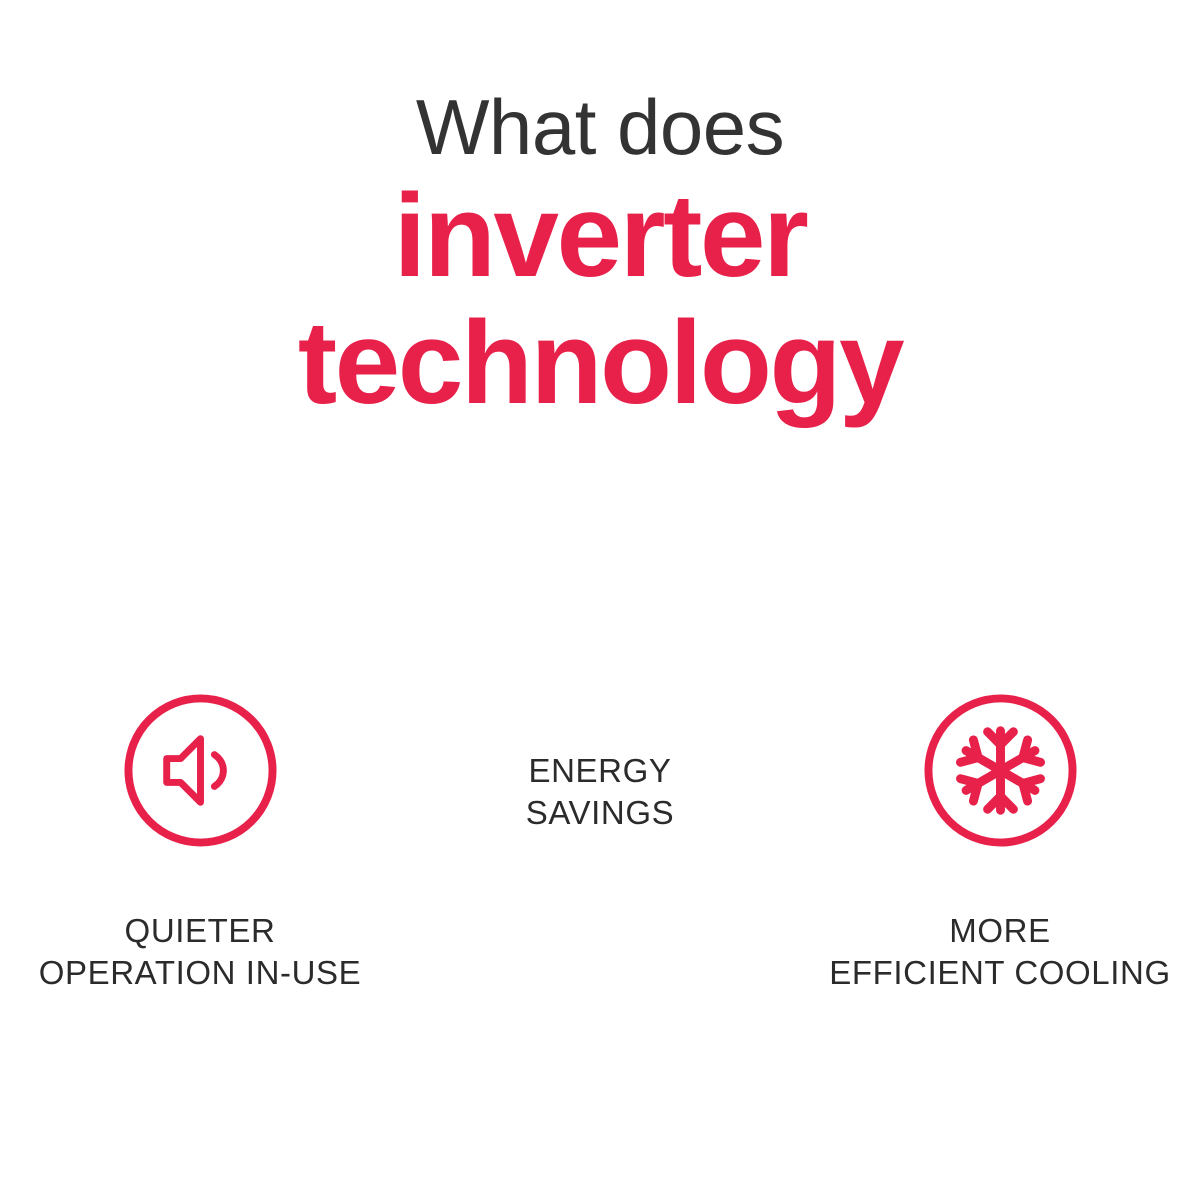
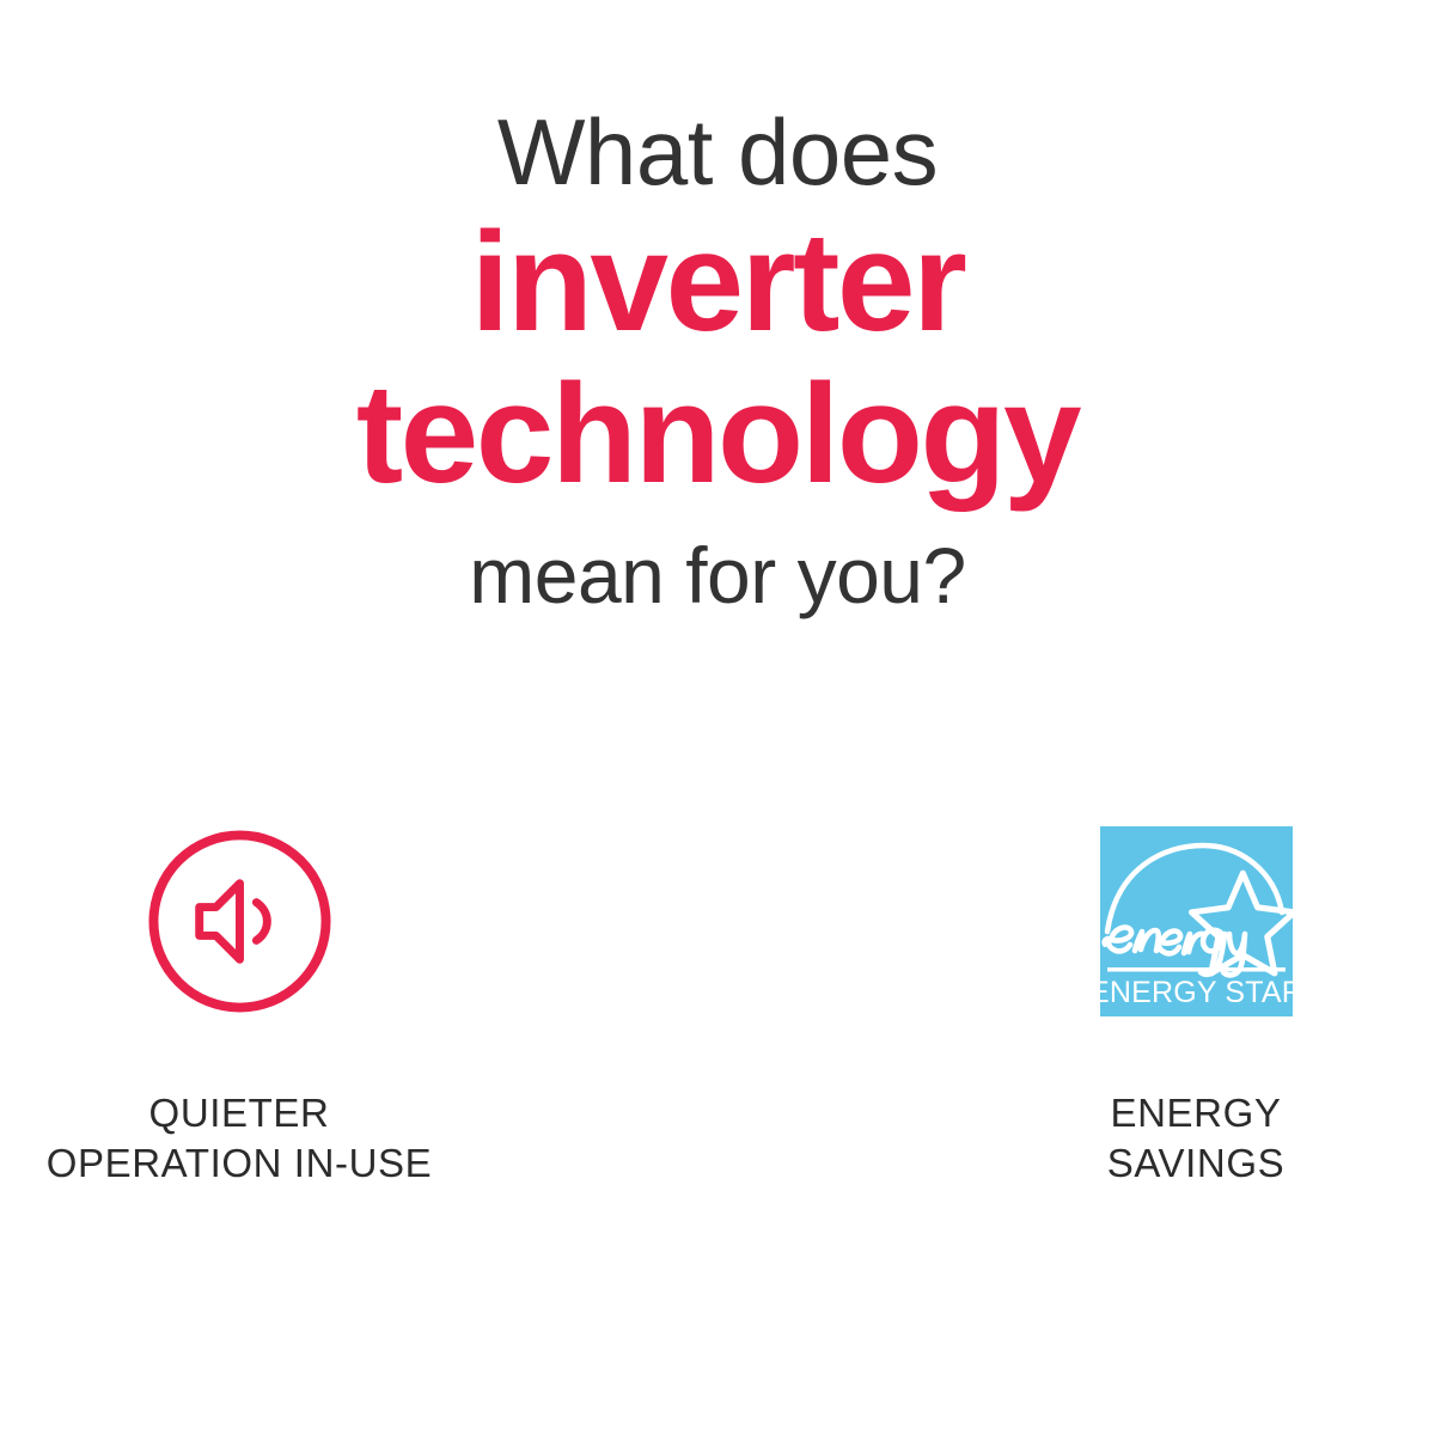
  What does
  inverter
  technology
+ mean for you?
  QUIETER
  OPERATION IN-USE
+ ENERGY STAR
  ENERGY
  SAVINGS
- MORE
- EFFICIENT COOLING
